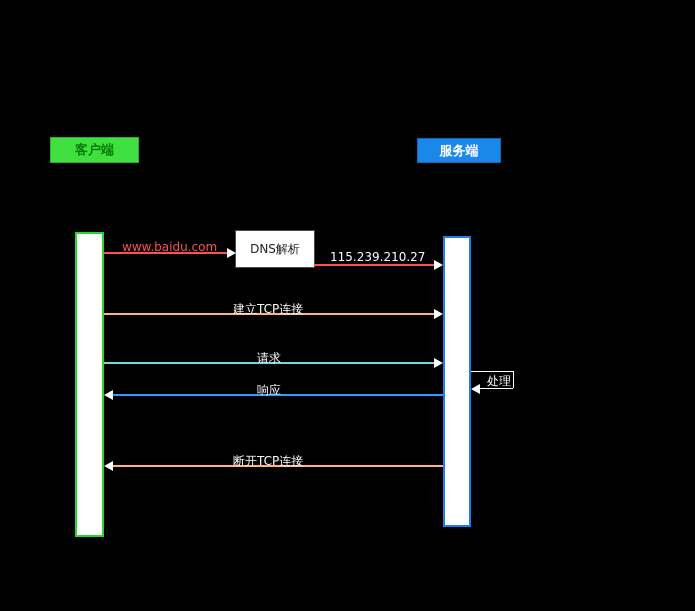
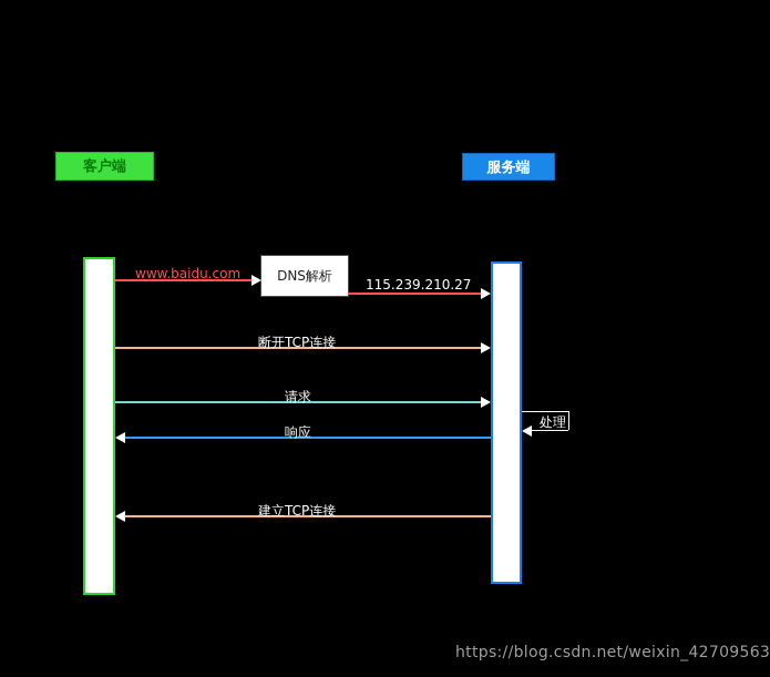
  客户端
  服务端
  DNS解析
  www.baidu.com
  115.239.210.27
- 建立TCP连接
+ 断开TCP连接
  请求
  响应
  处理
- 断开TCP连接
+ 建立TCP连接
+ https://blog.csdn.net/weixin_42709563
